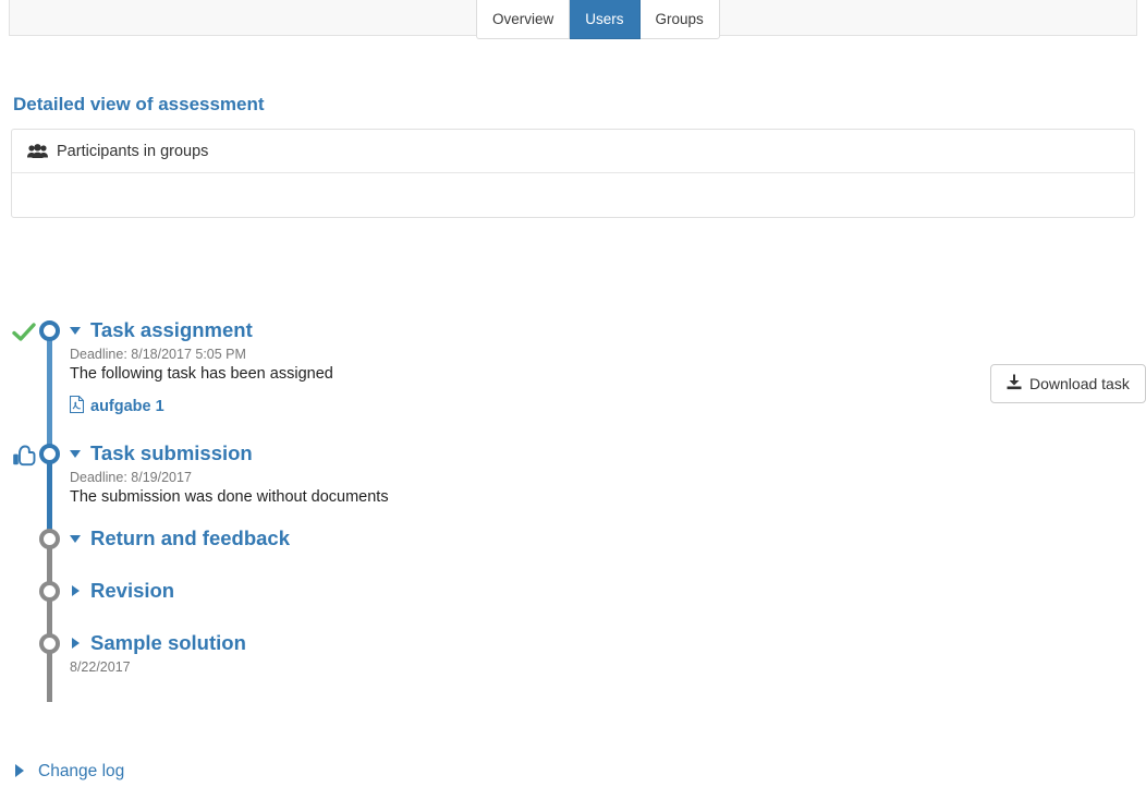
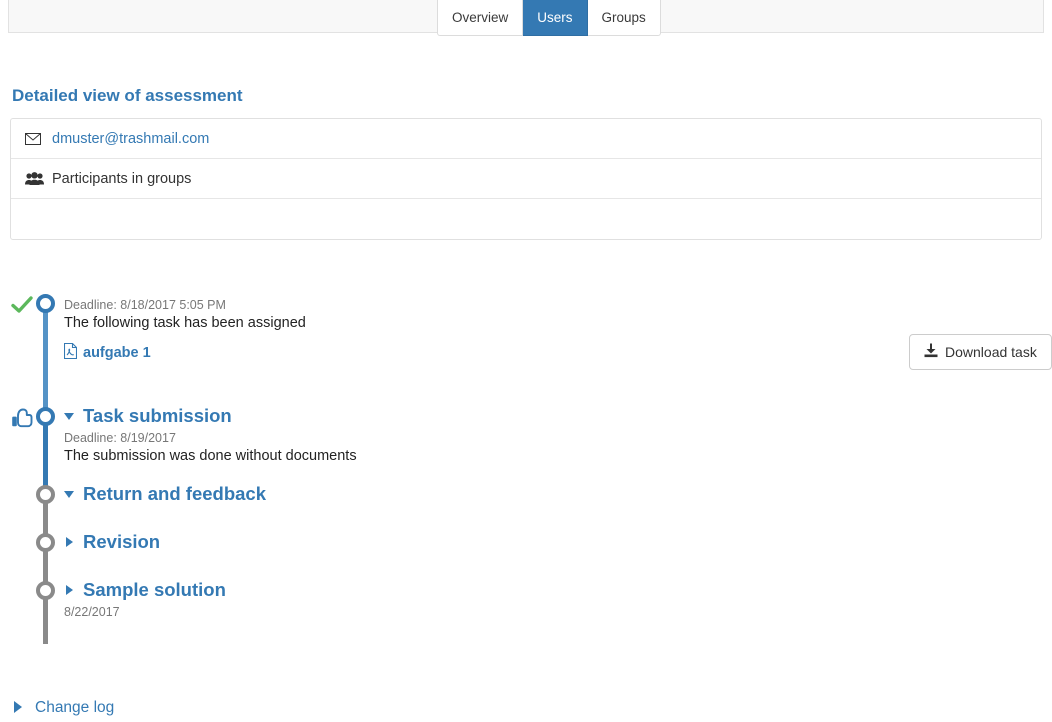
  Overview
  Users
  Groups
  Detailed view of assessment
+ dmuster@trashmail.com
  Participants in groups
- Task assignment
  Deadline: 8/18/2017 5:05 PM
  The following task has been assigned
  aufgabe 1
  Task submission
  Deadline: 8/19/2017
  The submission was done without documents
  Return and feedback
  Revision
  Sample solution
  8/22/2017
  Download task
  Change log
